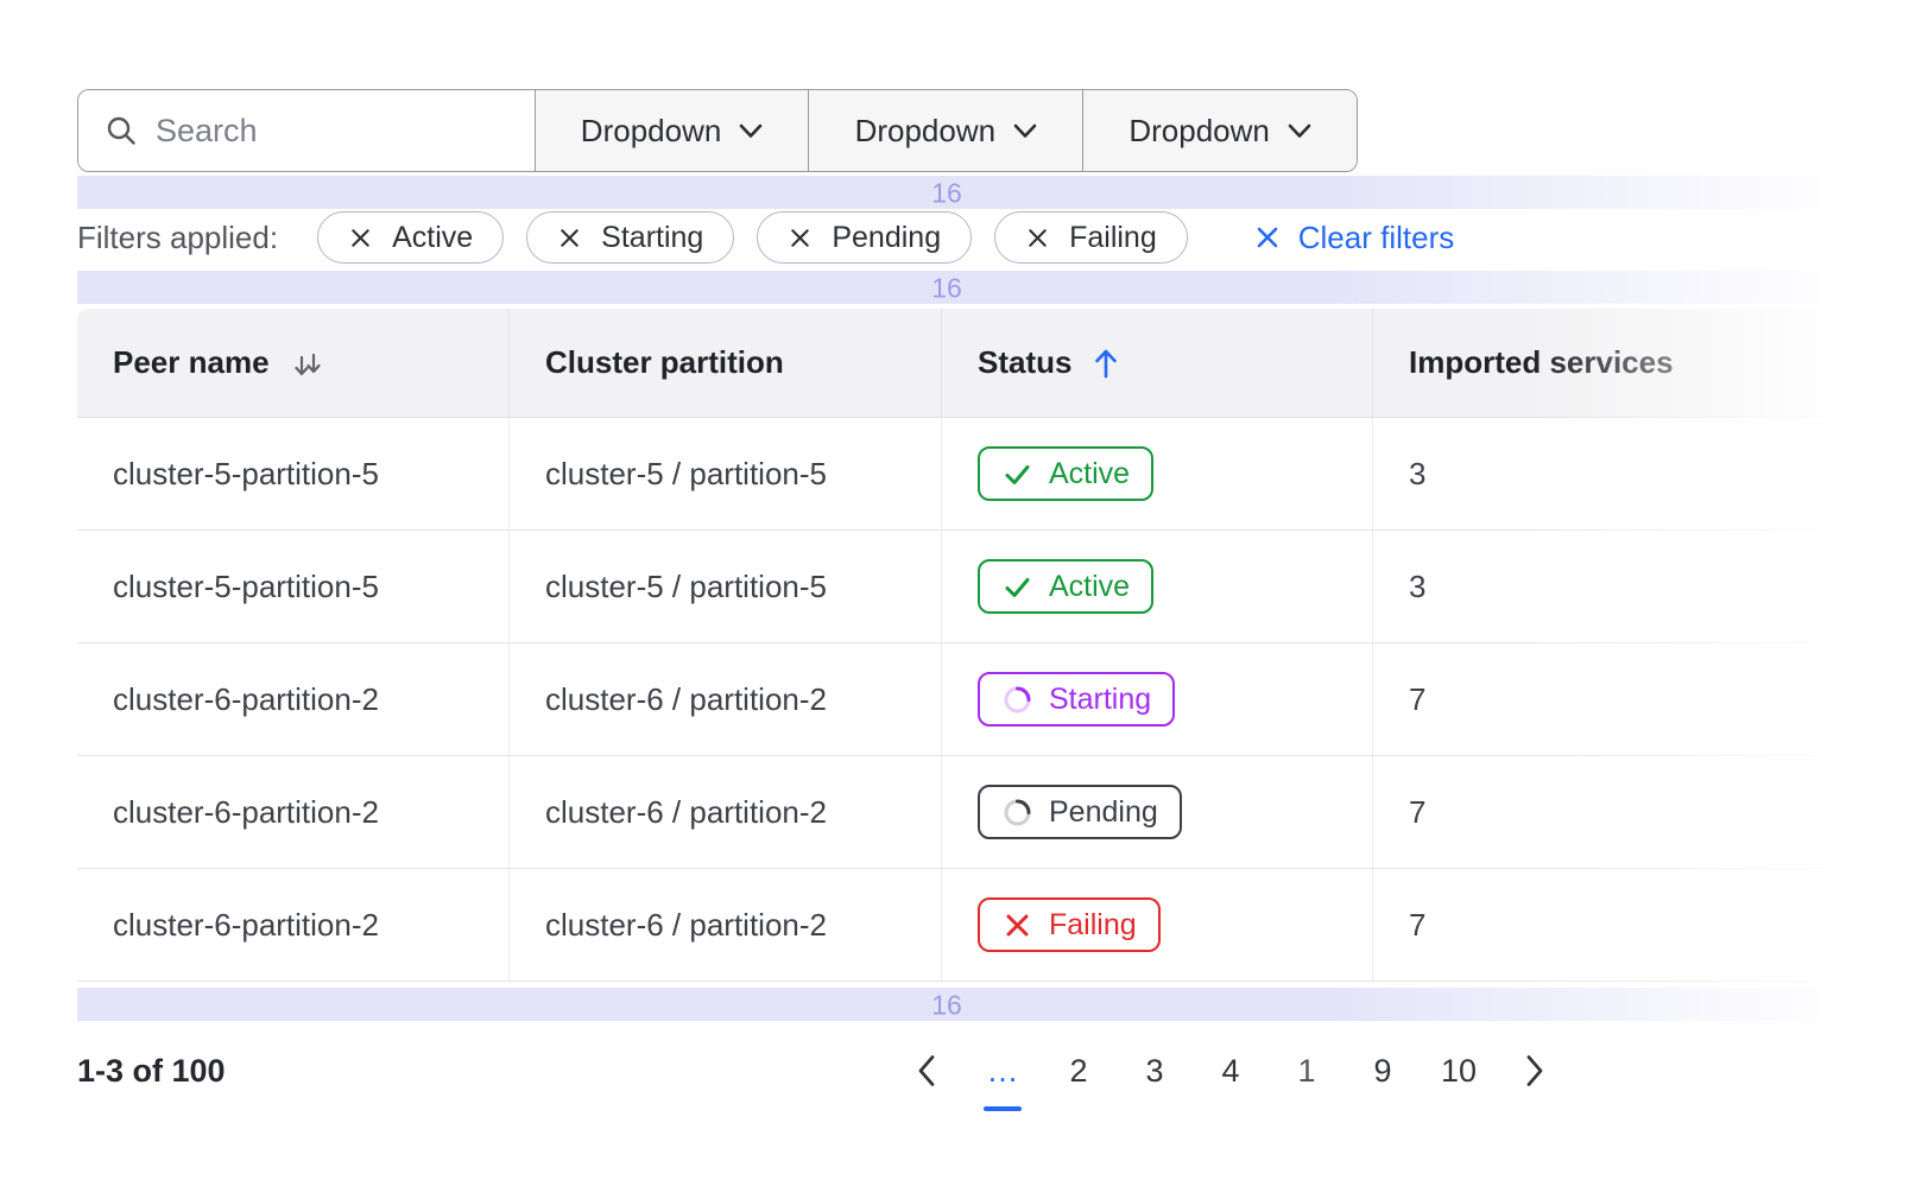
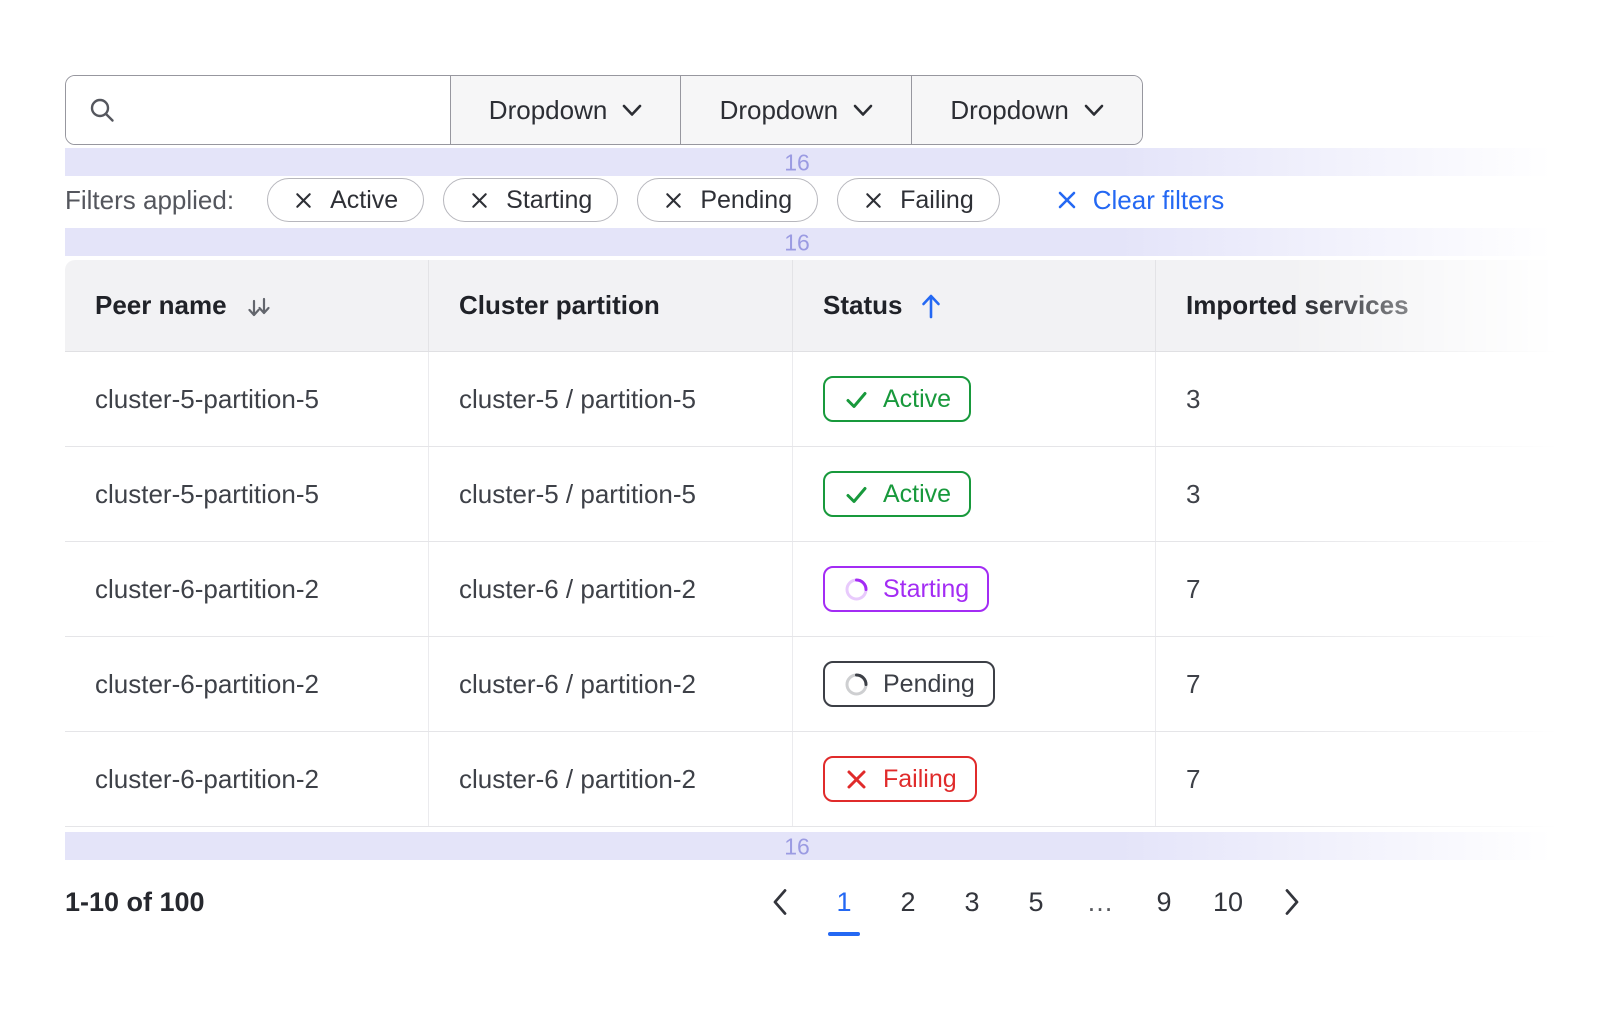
- Search
  Dropdown
  Dropdown
  Dropdown
  16
  16
  16
  Filters applied:
  Active
  Starting
  Pending
  Failing
  Clear filters
  Peer name
  Cluster partition
  Status
  cluster-5-partition-5
  cluster-5 / partition-5
  Active
  3
  cluster-5-partition-5
  cluster-5 / partition-5
  Active
  3
  cluster-6-partition-2
  cluster-6 / partition-2
  Starting
  7
  cluster-6-partition-2
  cluster-6 / partition-2
  Pending
  7
  cluster-6-partition-2
  cluster-6 / partition-2
  Failing
  7
- 1-3 of 100
+ 1-10 of 100
- …
+ 1
  2
  3
- 4
+ 5
- 1
+ …
  9
  10
